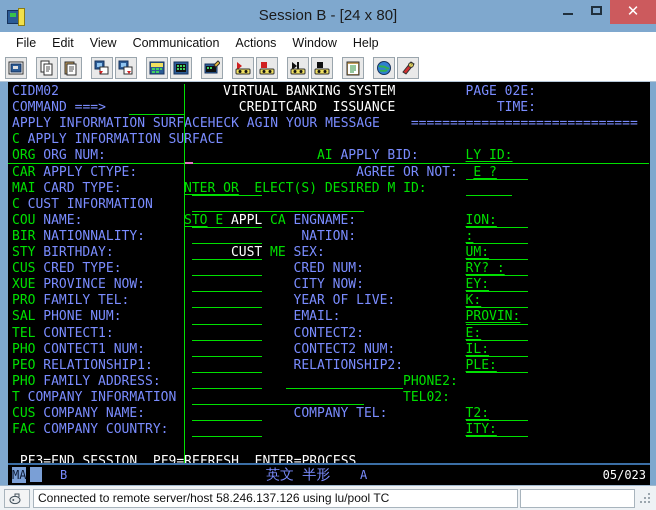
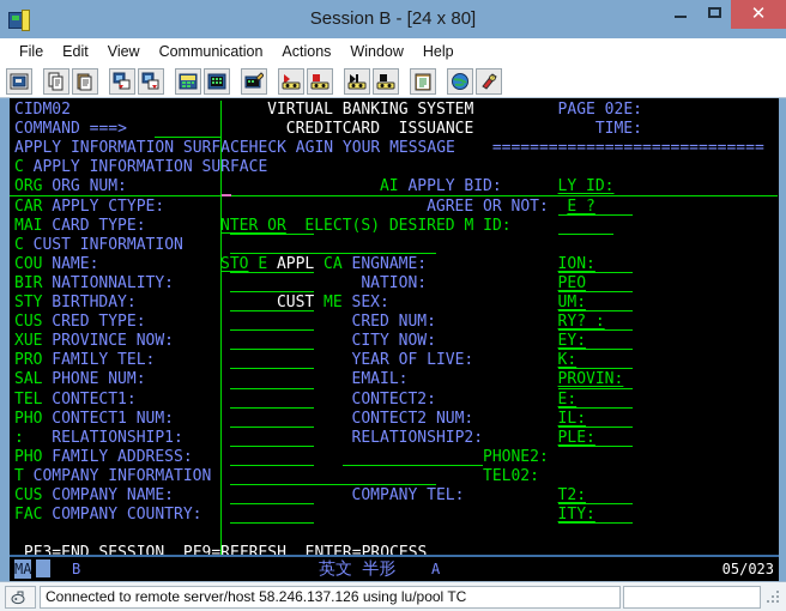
  Session B - [24 x 80]
  ✕
  File
  Edit
  View
  Communication
  Actions
  Window
  Help
  CIDM02
  VIRTUAL BANKING SYSTEM
  PAGE 02E:
  COMMAND ===>
  CREDITCARD ISSUANCE
  TIME:
  APPLY INFORMATION SURFACEHECK AGIN YOUR MESSAGE
  =============================
  C
  APPLY INFORMATION SURFACE
  ORG
  ORG NUM:
  AI
  APPLY BID:
  LY ID:
  CAR
  APPLY CTYPE:
  AGREE OR NOT:
  E ?
  MAI
  CARD TYPE:
  NTER OR
  ELECT(S) DESIRED M ID:
  C
  CUST INFORMATION
  COU
  NAME:
  STO
  E
  APPL
  CA
  ENGNAME:
  ION:
  BIR
  NATIONNALITY:
  NATION:
- :
+ PEO
  STY
  BIRTHDAY:
  CUST
  ME
  SEX:
  UM:
  CUS
  CRED TYPE:
  CRED NUM:
  RY? :
  XUE
  PROVINCE NOW:
  CITY NOW:
  EY:
  PRO
  FAMILY TEL:
  YEAR OF LIVE:
  K:
  SAL
  PHONE NUM:
  EMAIL:
  PROVIN:
  TEL
  CONTECT1:
  CONTECT2:
  E:
  PHO
  CONTECT1 NUM:
  CONTECT2 NUM:
  IL:
- PEO
+ :
  RELATIONSHIP1:
  RELATIONSHIP2:
  PLE:
  PHO
  FAMILY ADDRESS:
  PHONE2:
  T
  COMPANY INFORMATION
  TEL02:
  CUS
  COMPANY NAME:
  COMPANY TEL:
  T2:
  FAC
  COMPANY COUNTRY:
  ITY:
  PF3=END SESSION PF9=REFRESH ENTER=PROCESS
  MA
  B
  英文 半形
  A
  05/023
  Connected to remote server/host 58.246.137.126 using lu/pool TC
